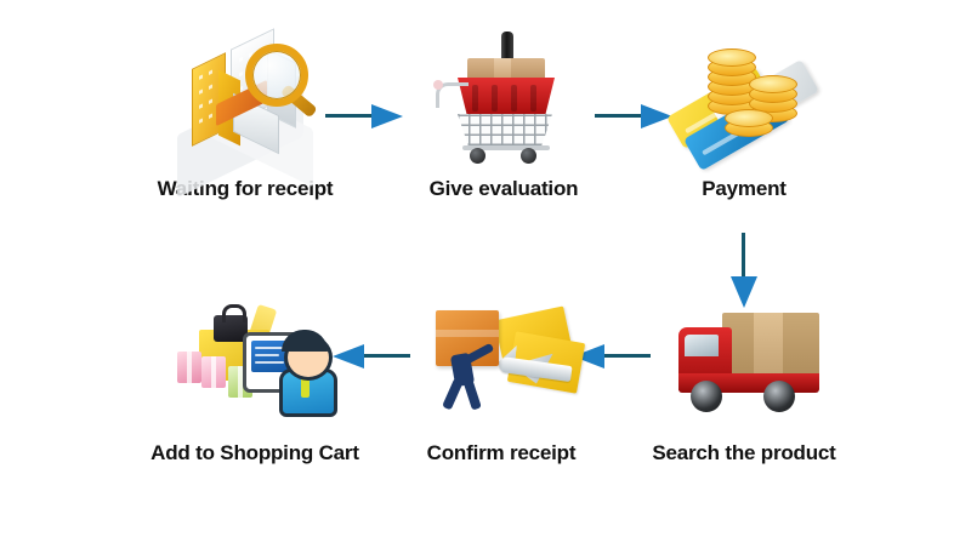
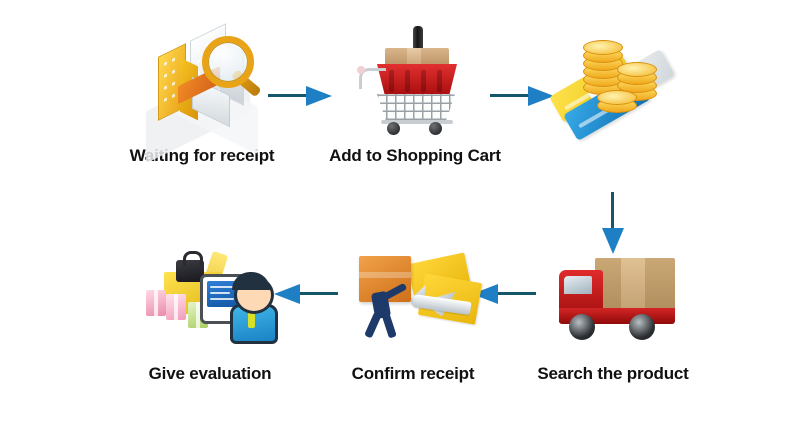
  Waiting for receipt
- Give evaluation
+ Add to Shopping Cart
- Payment
  Search the product
  Confirm receipt
- Add to Shopping Cart
+ Give evaluation
